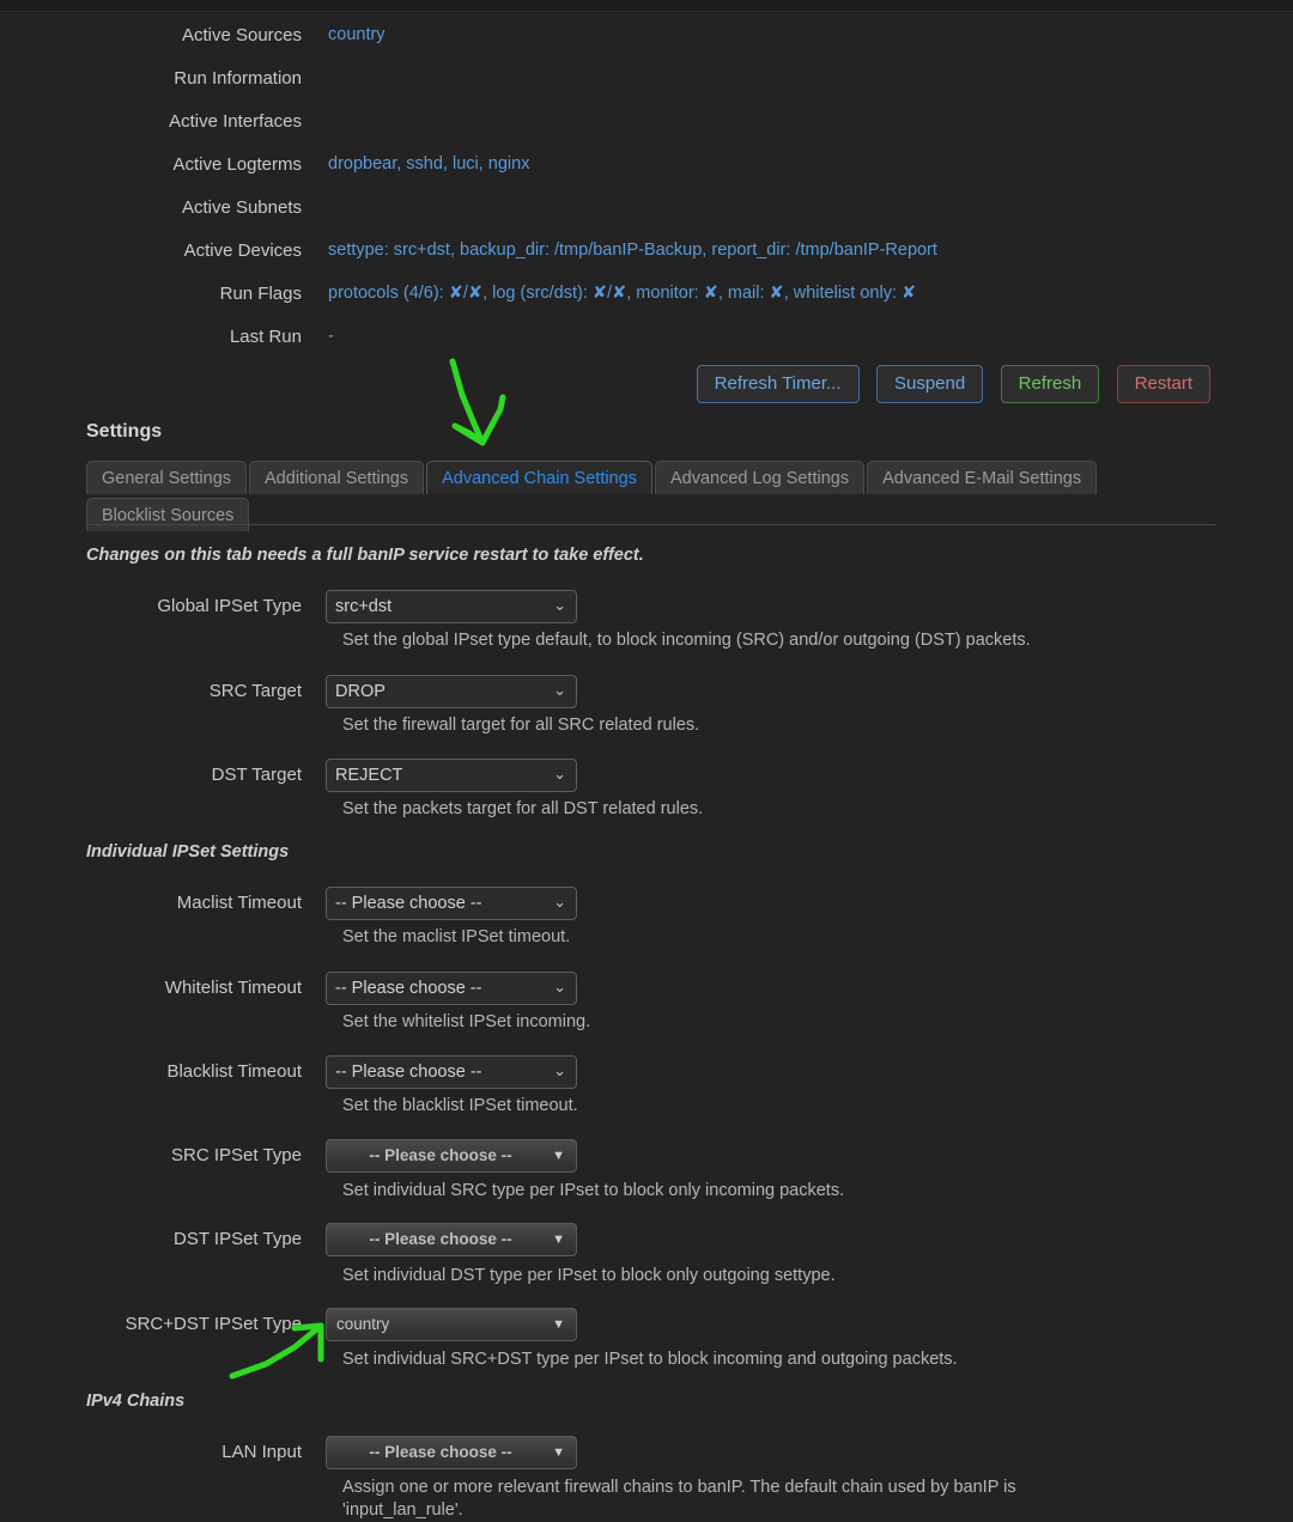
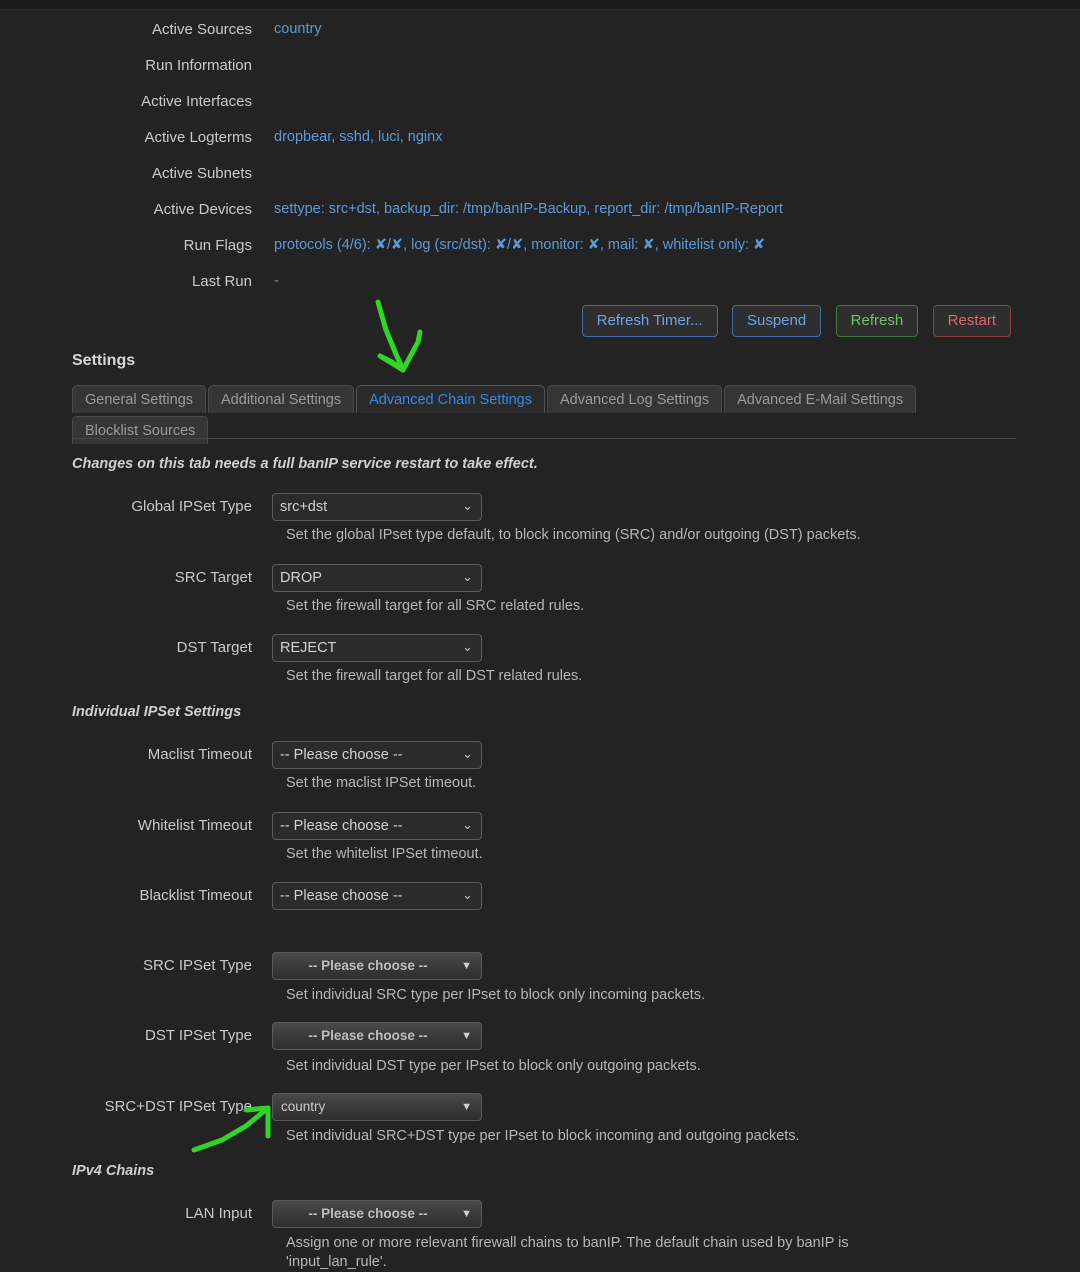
  Active Sources	country
  Run Information
  Active Interfaces
  Active Logterms	dropbear, sshd, luci, nginx
  Active Subnets
  Active Devices	settype: src+dst, backup_dir: /tmp/banIP-Backup, report_dir: /tmp/banIP-Report
  Run Flags	protocols (4/6): ✘/✘, log (src/dst): ✘/✘, monitor: ✘, mail: ✘, whitelist only: ✘
  Last Run	-
  Refresh Timer... Suspend Refresh Restart
  Settings
  General Settings Additional Settings Advanced Chain Settings Advanced Log Settings Advanced E-Mail Settings
  Blocklist Sources
  Changes on this tab needs a full banIP service restart to take effect.
  Global IPSet Type
  src+dst
  ⌄
  Set the global IPset type default, to block incoming (SRC) and/or outgoing (DST) packets.
  SRC Target
  DROP
  ⌄
  Set the firewall target for all SRC related rules.
  DST Target
  REJECT
  ⌄
- Set the packets target for all DST related rules.
+ Set the firewall target for all DST related rules.
  Individual IPSet Settings
  Maclist Timeout
  -- Please choose --
  ⌄
  Set the maclist IPSet timeout.
  Whitelist Timeout
  -- Please choose --
  ⌄
- Set the whitelist IPSet incoming.
+ Set the whitelist IPSet timeout.
  Blacklist Timeout
  -- Please choose --
  ⌄
- Set the blacklist IPSet timeout.
  SRC IPSet Type
  -- Please choose --
  ▼
  Set individual SRC type per IPset to block only incoming packets.
  DST IPSet Type
  -- Please choose --
  ▼
- Set individual DST type per IPset to block only outgoing settype.
+ Set individual DST type per IPset to block only outgoing packets.
  SRC+DST IPSet Type
  country
  ▼
  Set individual SRC+DST type per IPset to block incoming and outgoing packets.
  IPv4 Chains
  LAN Input
  -- Please choose --
  ▼
  Assign one or more relevant firewall chains to banIP. The default chain used by banIP is 'input_lan_rule'.
